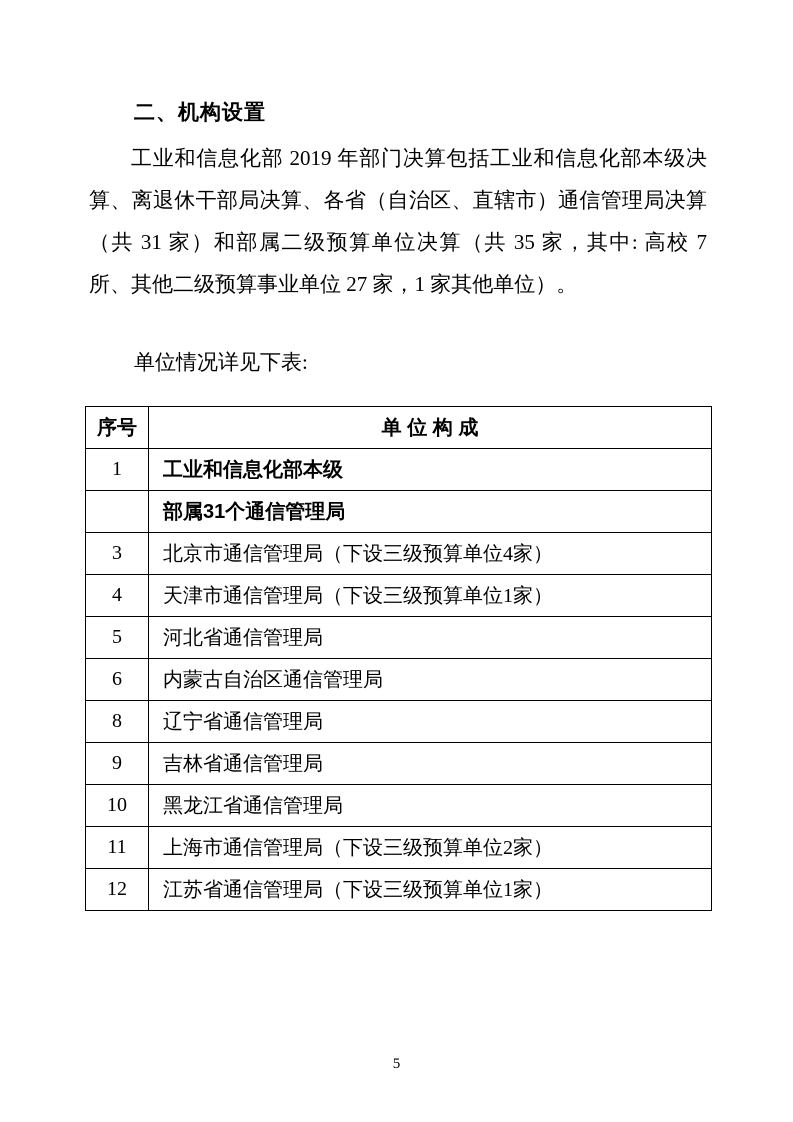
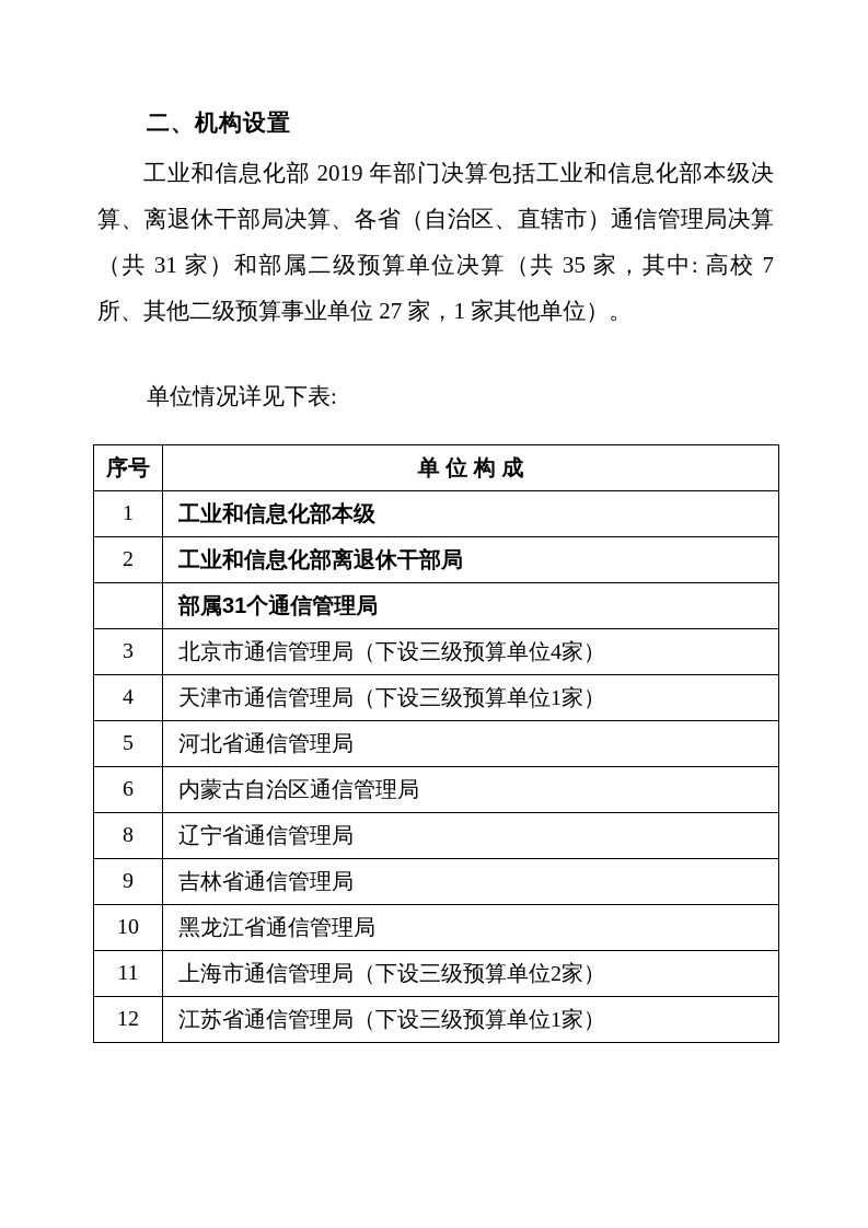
  二、机构设置
  工业和信息化部 2019 年部门决算包括工业和信息化部本级决算、离退休干部局决算、各省（自治区、直辖市）通信管理局决算（共 31 家）和部属二级预算单位决算（共 35 家，其中: 高校 7 所、其他二级预算事业单位 27 家，1 家其他单位）。
  单位情况详见下表:
  序号	单 位 构 成
  1	工业和信息化部本级
+ 2	工业和信息化部离退休干部局
  	部属31个通信管理局
  3	北京市通信管理局（下设三级预算单位4家）
  4	天津市通信管理局（下设三级预算单位1家）
  5	河北省通信管理局
  6	内蒙古自治区通信管理局
  8	辽宁省通信管理局
  9	吉林省通信管理局
  10	黑龙江省通信管理局
  11	上海市通信管理局（下设三级预算单位2家）
  12	江苏省通信管理局（下设三级预算单位1家）
- 5
